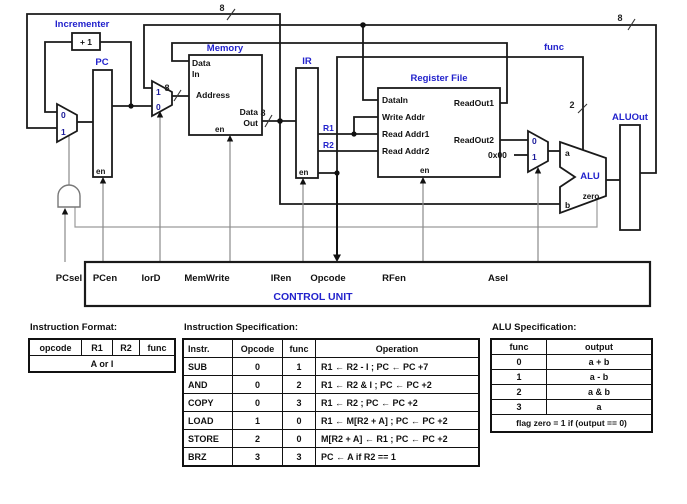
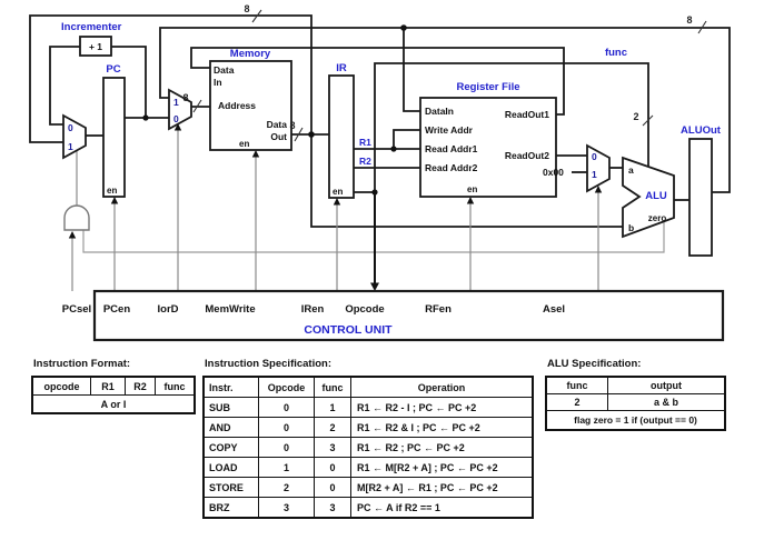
  Incrementer
  + 1
  PC
  Memory
  IR
  Register File
  ALU
  ALUOut
  func
  R1
  R2
  0x00
  CONTROL UNIT
  8
  8
  8
  8
  2
  0
  1
  1
  0
  0
  1
  Data
  In
  Address
  Data
  Out
  en
  en
  en
  DataIn
  Write Addr
  Read Addr1
  Read Addr2
  ReadOut1
  ReadOut2
  en
  a
  b
  zero
  PCsel
  PCen
  IorD
  MemWrite
  IRen
  Opcode
  RFen
  Asel
  Instruction Format:
  opcode	R1	R2	func
  A or I
  Instruction Specification:
  Instr.	Opcode	func	Operation
- SUB	0	1	R1 ← R2 - I ; PC ← PC +7
+ SUB	0	1	R1 ← R2 - I ; PC ← PC +2
  AND	0	2	R1 ← R2 & I ; PC ← PC +2
  COPY	0	3	R1 ← R2 ; PC ← PC +2
  LOAD	1	0	R1 ← M[R2 + A] ; PC ← PC +2
  STORE	2	0	M[R2 + A] ← R1 ; PC ← PC +2
  BRZ	3	3	PC ← A if R2 == 1
  ALU Specification:
  func	output
- 0	a + b
- 1	a - b
  2	a & b
- 3	a
  flag zero = 1 if (output == 0)
